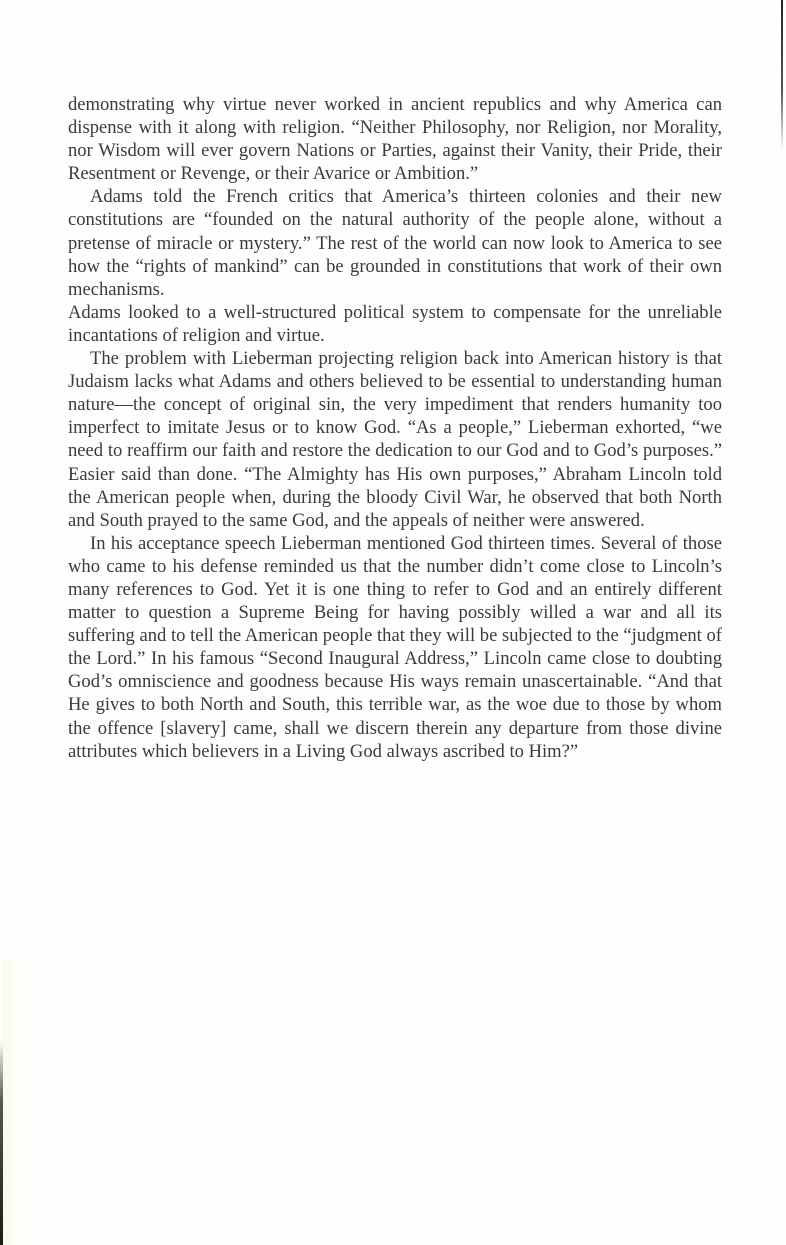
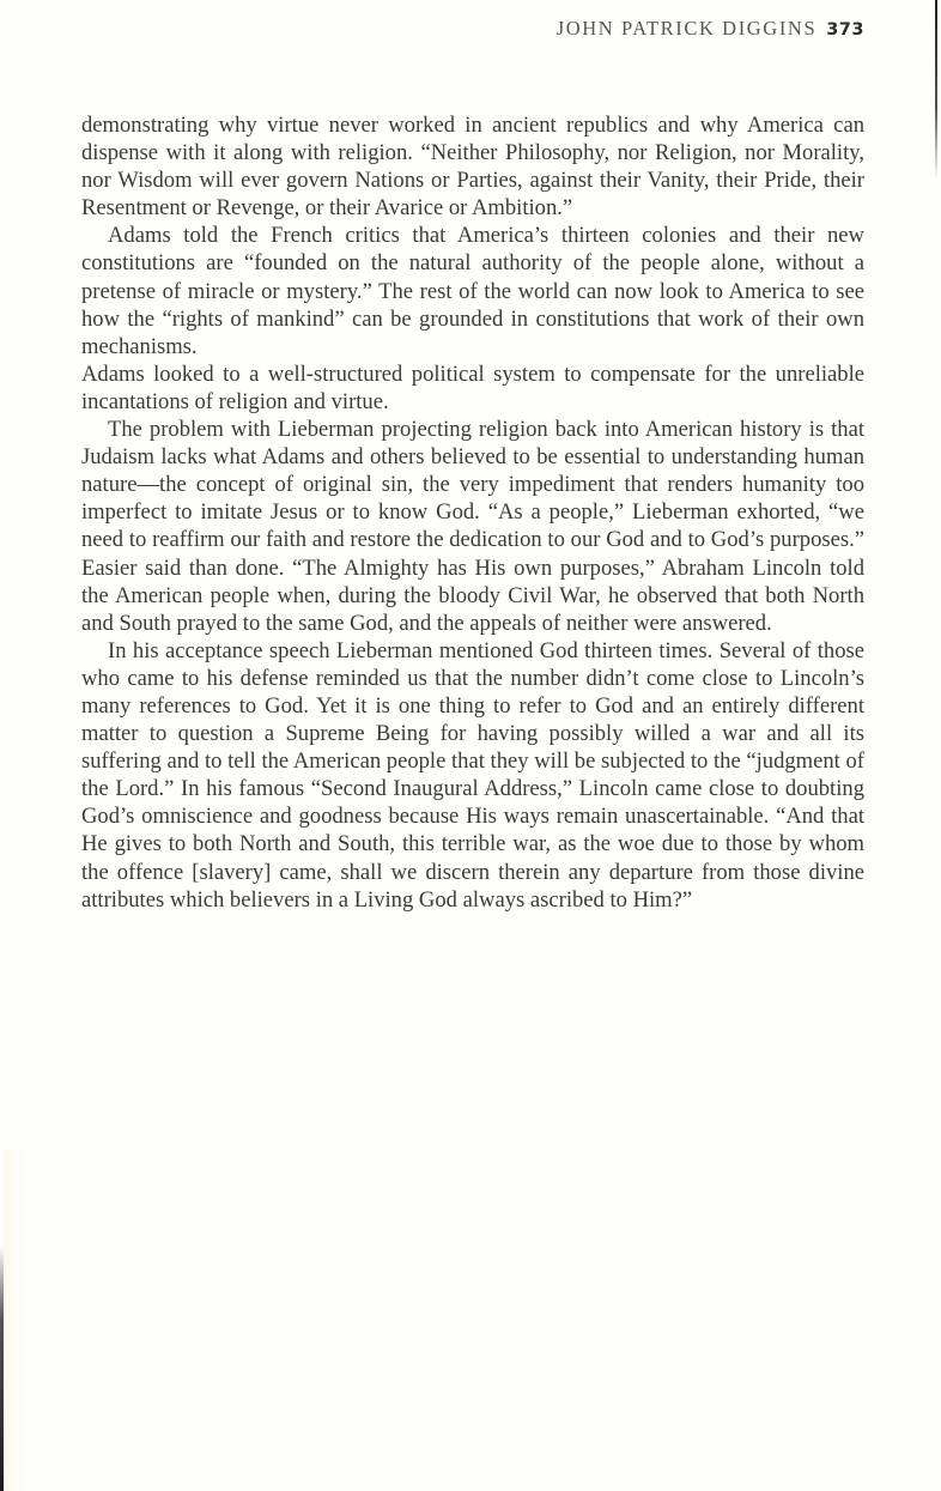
+ JOHN PATRICK DIGGINS 373
  demonstrating why virtue never worked in ancient republics and why America can dispense with it along with religion. “Neither Philosophy, nor Religion, nor Morality, nor Wisdom will ever govern Nations or Parties, against their Vanity, their Pride, their Resentment or Revenge, or their Avarice or Ambition.”
  Adams told the French critics that America’s thirteen colonies and their new constitutions are “founded on the natural authority of the people alone, without a pretense of miracle or mystery.” The rest of the world can now look to America to see how the “rights of mankind” can be grounded in constitutions that work of their own mechanisms.
  Adams looked to a well-structured political system to compensate for the unreliable incantations of religion and virtue.
  The problem with Lieberman projecting religion back into American history is that Judaism lacks what Adams and others believed to be essential to understanding human nature—the concept of original sin, the very impediment that renders humanity too imperfect to imitate Jesus or to know God. “As a people,” Lieberman exhorted, “we need to reaffirm our faith and restore the dedication to our God and to God’s purposes.” Easier said than done. “The Almighty has His own purposes,” Abraham Lincoln told the American people when, during the bloody Civil War, he observed that both North and South prayed to the same God, and the appeals of neither were answered.
  In his acceptance speech Lieberman mentioned God thirteen times. Several of those who came to his defense reminded us that the number didn’t come close to Lincoln’s many references to God. Yet it is one thing to refer to God and an entirely different matter to question a Supreme Being for having possibly willed a war and all its suffering and to tell the American people that they will be subjected to the “judgment of the Lord.” In his famous “Second Inaugural Address,” Lincoln came close to doubting God’s omniscience and goodness because His ways remain unascertainable. “And that He gives to both North and South, this terrible war, as the woe due to those by whom the offence [slavery] came, shall we discern therein any departure from those divine attributes which believers in a Living God always ascribed to Him?”
